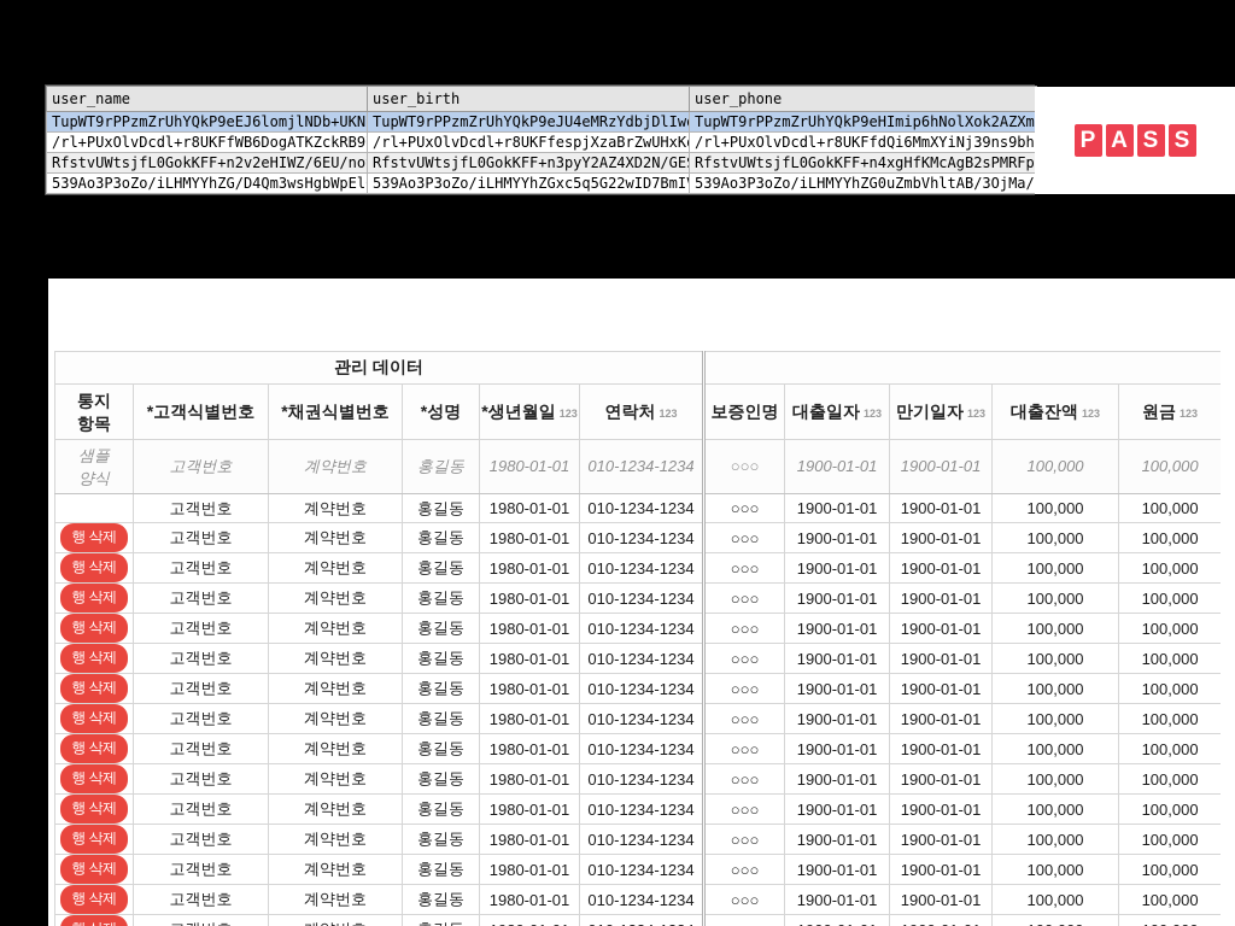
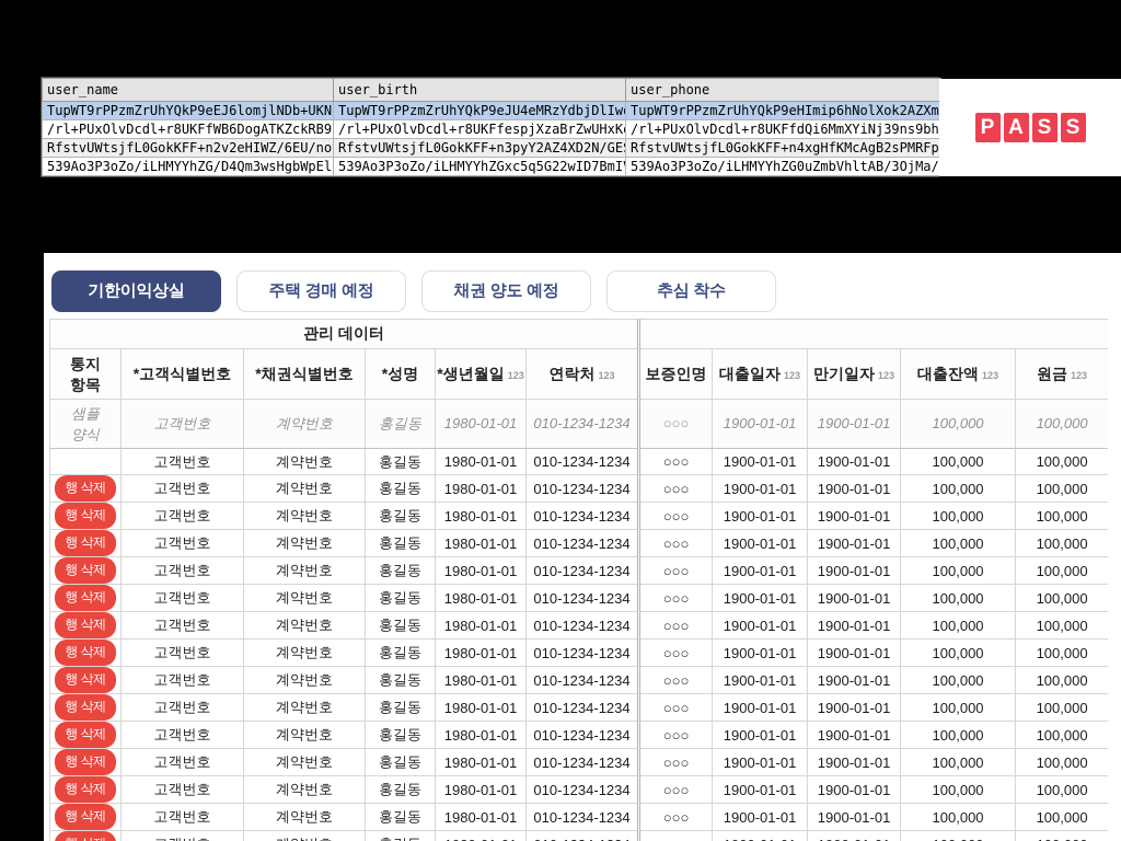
  user_name	user_birth	user_phone
  TupWT9rPPzmZrUhYQkP9eEJ6lomjlNDb+UKN	TupWT9rPPzmZrUhYQkP9eJU4eMRzYdbjDlIw	TupWT9rPPzmZrUhYQkP9eHImip6hNolXok2AZXm
  /rl+PUxOlvDcdl+r8UKFfWB6DogATKZckRB9	/rl+PUxOlvDcdl+r8UKFfespjXzaBrZwUHxK	/rl+PUxOlvDcdl+r8UKFfdQi6MmXYiNj39ns9bh
  RfstvUWtsjfL0GokKFF+n2v2eHIWZ/6EU/no	RfstvUWtsjfL0GokKFF+n3pyY2AZ4XD2N/GE	RfstvUWtsjfL0GokKFF+n4xgHfKMcAgB2sPMRFp
  539Ao3P3oZo/iLHMYYhZG/D4Qm3wsHgbWpEl	539Ao3P3oZo/iLHMYYhZGxc5q5G22wID7BmI	539Ao3P3oZo/iLHMYYhZG0uZmbVhltAB/3OjMa/
  P
  A
  S
  S
+ 기한이익상실
+ 주택 경매 예정
+ 채권 양도 예정
+ 추심 착수
  관리 데이터
  통지 항목	*고객식별번호	*채권식별번호	*성명	*생년월일 123	연락처 123	보증인명	대출일자 123	만기일자 123	대출잔액 123	원금 123
  샘플 양식	고객번호	계약번호	홍길동	1980-01-01	010-1234-1234	○○○	1900-01-01	1900-01-01	100,000	100,000
  	고객번호	계약번호	홍길동	1980-01-01	010-1234-1234	○○○	1900-01-01	1900-01-01	100,000	100,000
  행 삭제	고객번호	계약번호	홍길동	1980-01-01	010-1234-1234	○○○	1900-01-01	1900-01-01	100,000	100,000
  행 삭제	고객번호	계약번호	홍길동	1980-01-01	010-1234-1234	○○○	1900-01-01	1900-01-01	100,000	100,000
  행 삭제	고객번호	계약번호	홍길동	1980-01-01	010-1234-1234	○○○	1900-01-01	1900-01-01	100,000	100,000
  행 삭제	고객번호	계약번호	홍길동	1980-01-01	010-1234-1234	○○○	1900-01-01	1900-01-01	100,000	100,000
  행 삭제	고객번호	계약번호	홍길동	1980-01-01	010-1234-1234	○○○	1900-01-01	1900-01-01	100,000	100,000
  행 삭제	고객번호	계약번호	홍길동	1980-01-01	010-1234-1234	○○○	1900-01-01	1900-01-01	100,000	100,000
  행 삭제	고객번호	계약번호	홍길동	1980-01-01	010-1234-1234	○○○	1900-01-01	1900-01-01	100,000	100,000
  행 삭제	고객번호	계약번호	홍길동	1980-01-01	010-1234-1234	○○○	1900-01-01	1900-01-01	100,000	100,000
  행 삭제	고객번호	계약번호	홍길동	1980-01-01	010-1234-1234	○○○	1900-01-01	1900-01-01	100,000	100,000
  행 삭제	고객번호	계약번호	홍길동	1980-01-01	010-1234-1234	○○○	1900-01-01	1900-01-01	100,000	100,000
  행 삭제	고객번호	계약번호	홍길동	1980-01-01	010-1234-1234	○○○	1900-01-01	1900-01-01	100,000	100,000
  행 삭제	고객번호	계약번호	홍길동	1980-01-01	010-1234-1234	○○○	1900-01-01	1900-01-01	100,000	100,000
  행 삭제	고객번호	계약번호	홍길동	1980-01-01	010-1234-1234	○○○	1900-01-01	1900-01-01	100,000	100,000
